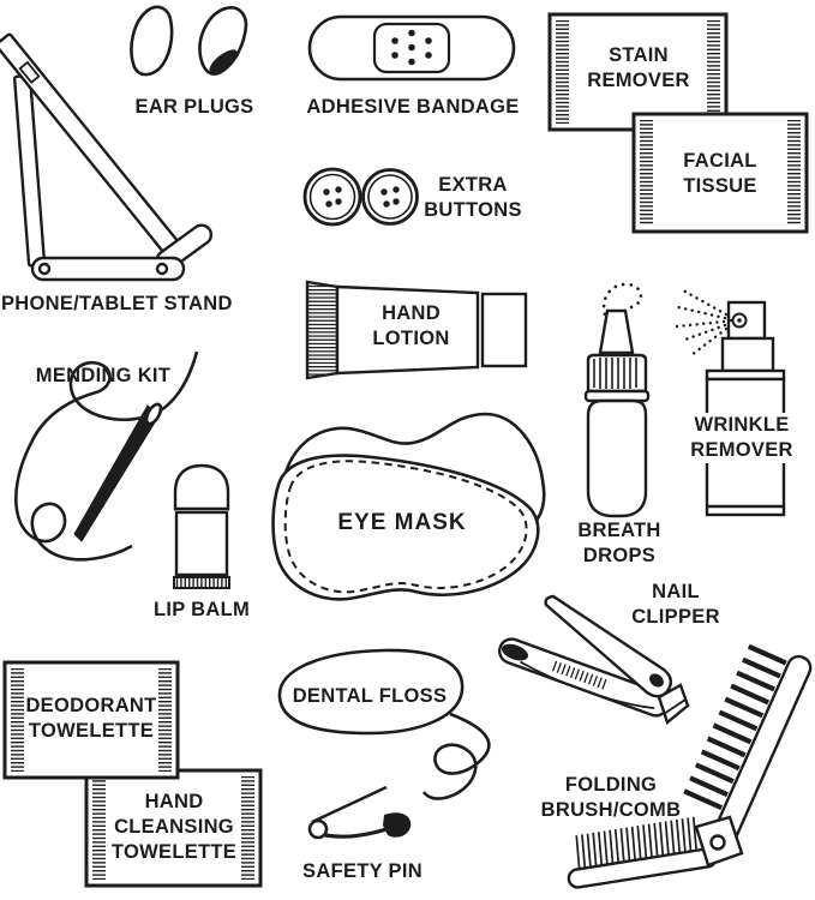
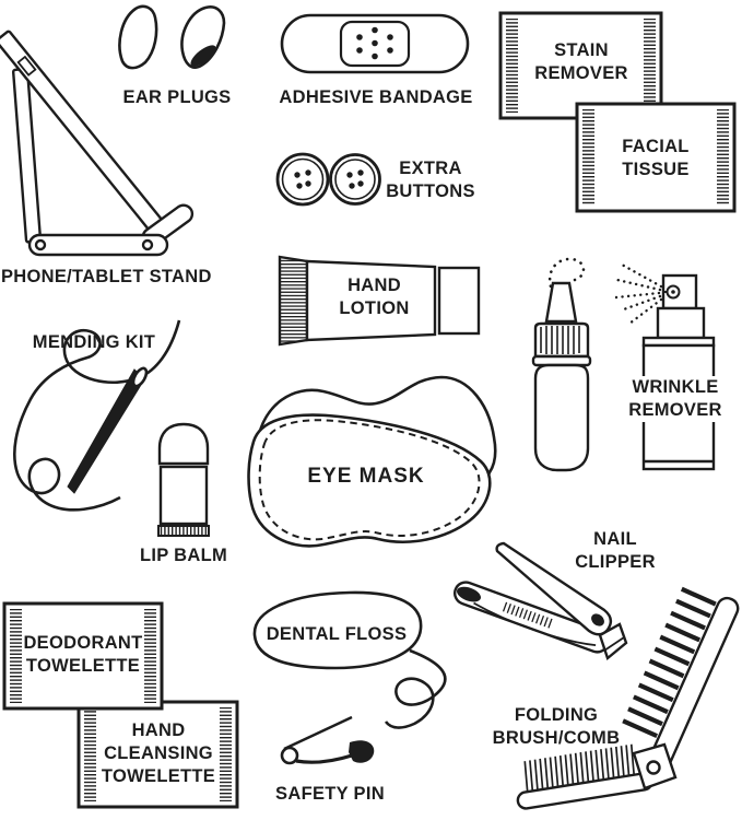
  PHONE/TABLET STAND
  EAR PLUGS
  ADHESIVE BANDAGE
  STAIN
  REMOVER
  FACIAL
  TISSUE
  EXTRA
  BUTTONS
  HAND
  LOTION
- BREATH
- DROPS
  WRINKLE
  REMOVER
  MENDING KIT
  LIP BALM
  EYE MASK
  NAIL
  CLIPPER
  DEODORANT
  TOWELETTE
  HAND
  CLEANSING
  TOWELETTE
  DENTAL FLOSS
  SAFETY PIN
  FOLDING
  BRUSH/COMB
